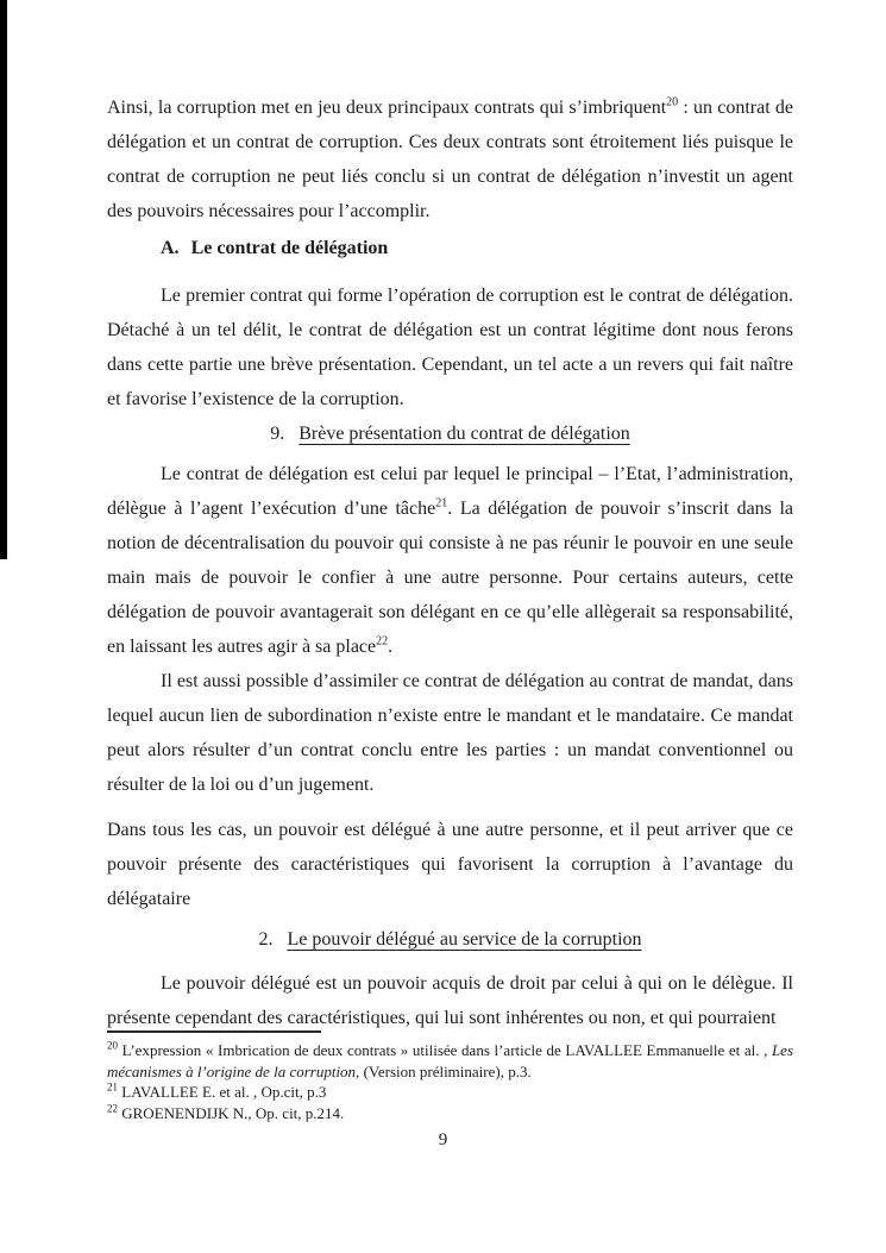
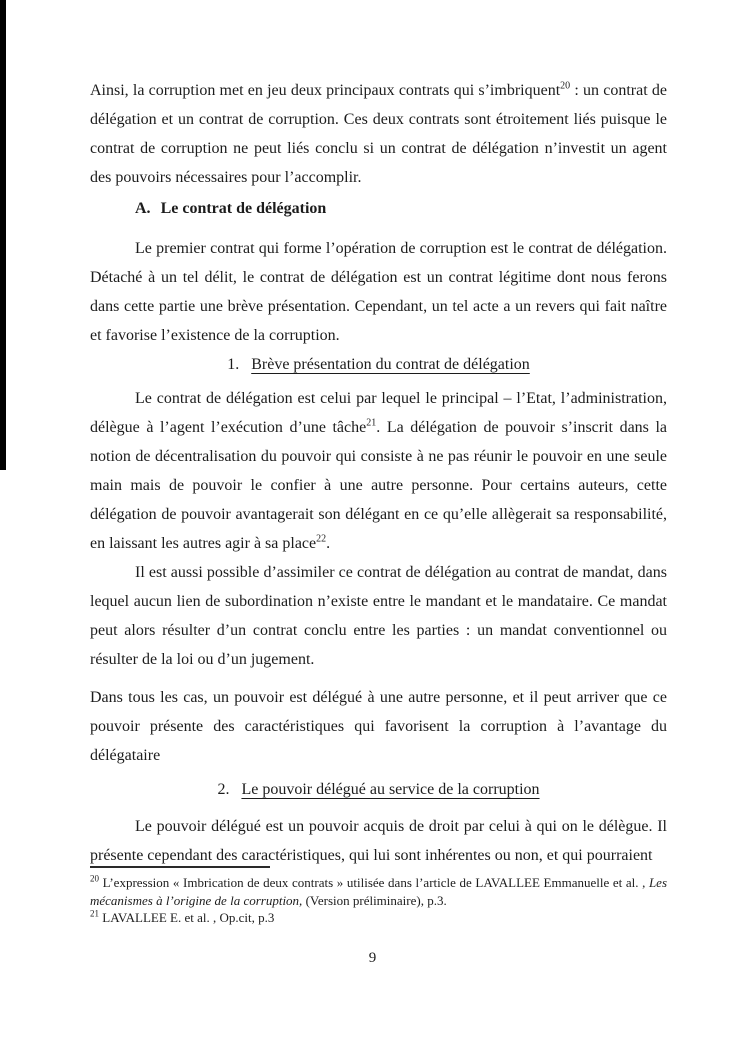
  Ainsi, la corruption met en jeu deux principaux contrats qui s’imbriquent20 : un contrat de délégation et un contrat de corruption. Ces deux contrats sont étroitement liés puisque le contrat de corruption ne peut liés conclu si un contrat de délégation n’investit un agent des pouvoirs nécessaires pour l’accomplir.
  A. Le contrat de délégation
  Le premier contrat qui forme l’opération de corruption est le contrat de délégation. Détaché à un tel délit, le contrat de délégation est un contrat légitime dont nous ferons dans cette partie une brève présentation. Cependant, un tel acte a un revers qui fait naître et favorise l’existence de la corruption.
- 9. Brève présentation du contrat de délégation
+ 1. Brève présentation du contrat de délégation
  Le contrat de délégation est celui par lequel le principal – l’Etat, l’administration, délègue à l’agent l’exécution d’une tâche21. La délégation de pouvoir s’inscrit dans la notion de décentralisation du pouvoir qui consiste à ne pas réunir le pouvoir en une seule main mais de pouvoir le confier à une autre personne. Pour certains auteurs, cette délégation de pouvoir avantagerait son délégant en ce qu’elle allègerait sa responsabilité, en laissant les autres agir à sa place22.
  Il est aussi possible d’assimiler ce contrat de délégation au contrat de mandat, dans lequel aucun lien de subordination n’existe entre le mandant et le mandataire. Ce mandat peut alors résulter d’un contrat conclu entre les parties : un mandat conventionnel ou résulter de la loi ou d’un jugement.
  Dans tous les cas, un pouvoir est délégué à une autre personne, et il peut arriver que ce pouvoir présente des caractéristiques qui favorisent la corruption à l’avantage du délégataire
  2. Le pouvoir délégué au service de la corruption
  Le pouvoir délégué est un pouvoir acquis de droit par celui à qui on le délègue. Il présente cependant des caractéristiques, qui lui sont inhérentes ou non, et qui pourraient
  20 L’expression « Imbrication de deux contrats » utilisée dans l’article de LAVALLEE Emmanuelle et al. , Les mécanismes à l’origine de la corruption, (Version préliminaire), p.3.
  21 LAVALLEE E. et al. , Op.cit, p.3
- 22 GROENENDIJK N., Op. cit, p.214.
  9
